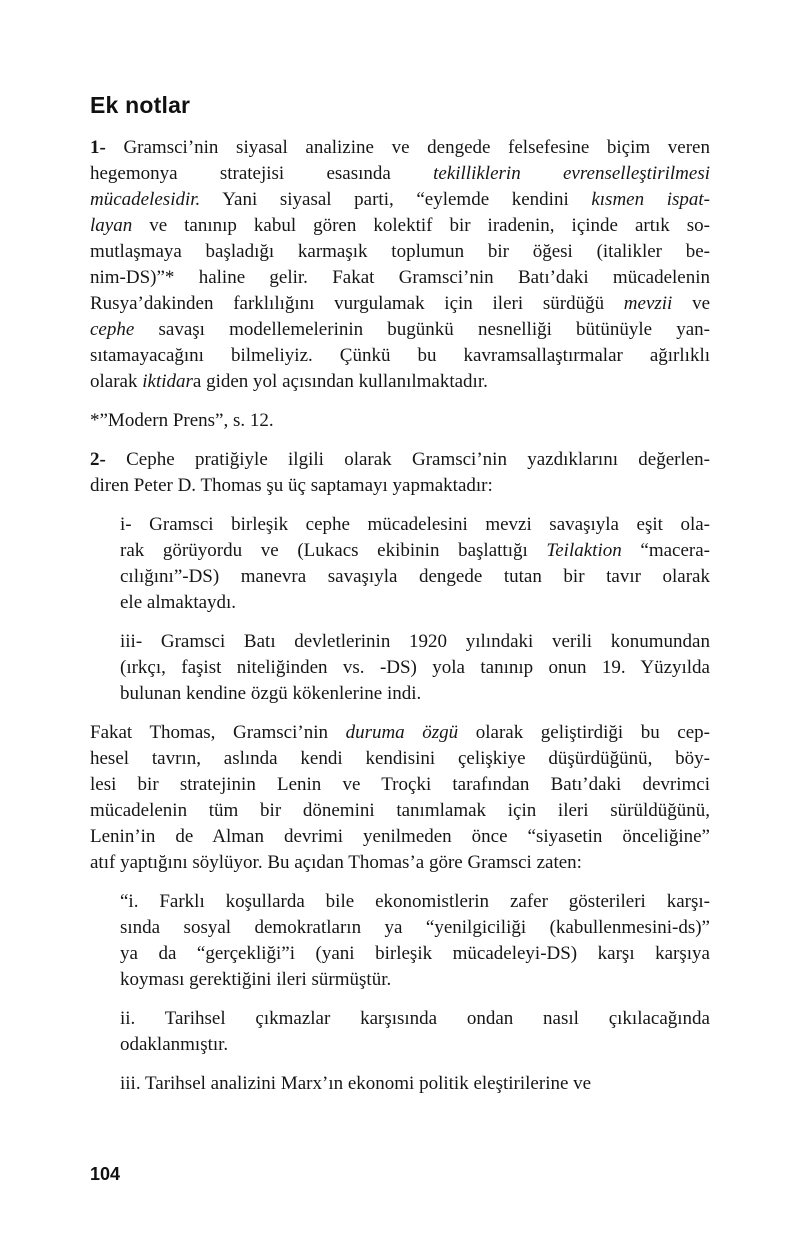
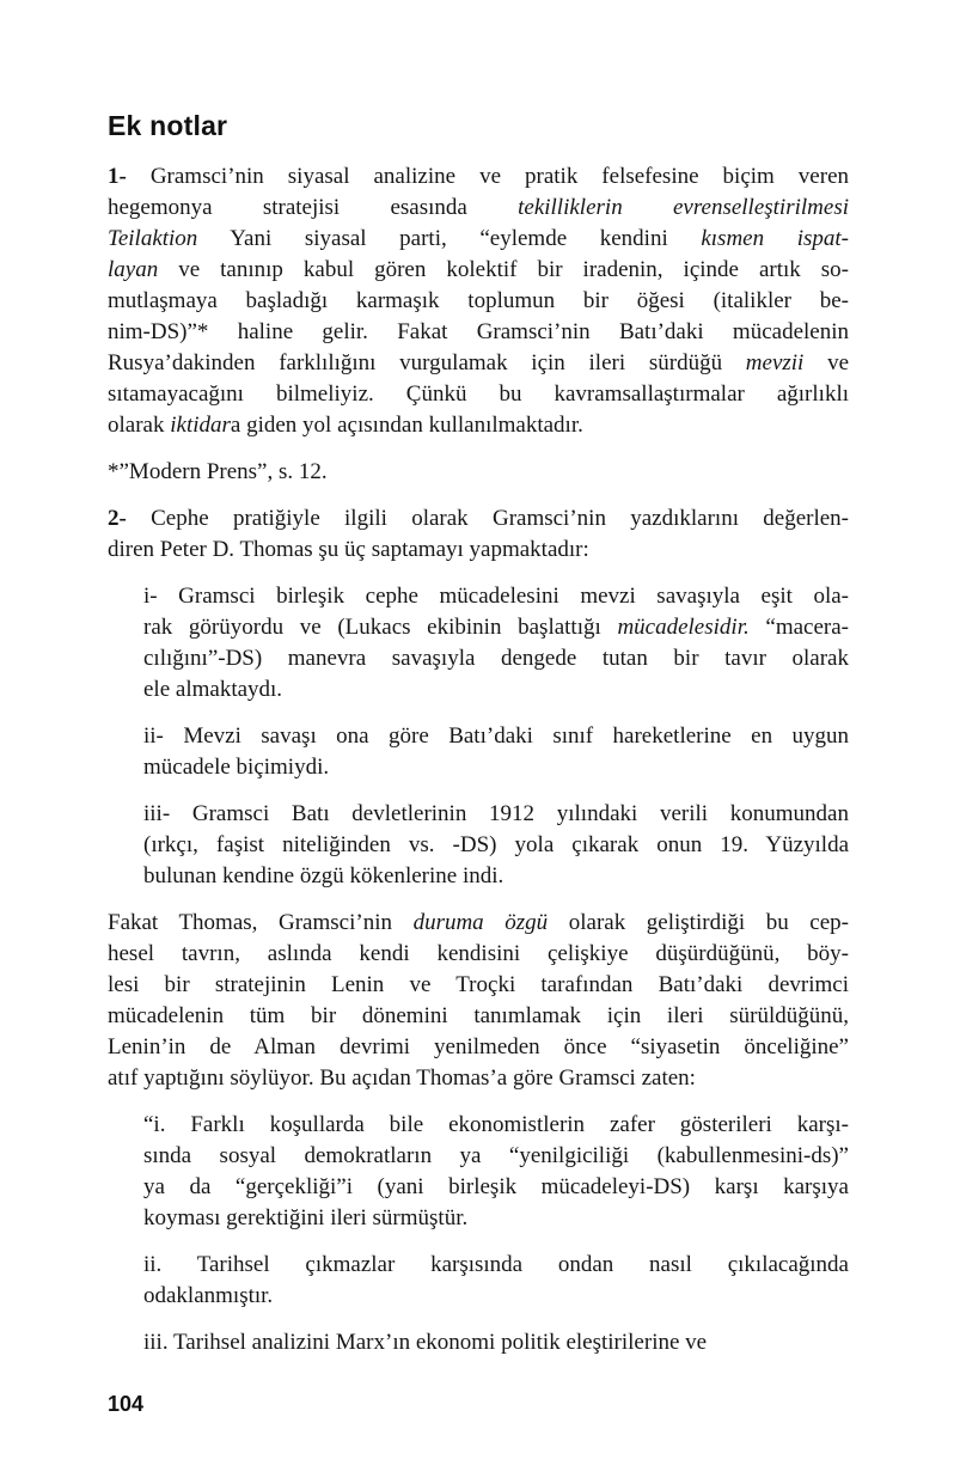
  Ek notlar
- 1- Gramsci’nin siyasal analizine ve dengede felsefesine biçim veren
+ 1- Gramsci’nin siyasal analizine ve pratik felsefesine biçim veren
  hegemonya stratejisi esasında tekilliklerin evrenselleştirilmesi
- mücadelesidir. Yani siyasal parti, “eylemde kendini kısmen ispat-
+ Teilaktion Yani siyasal parti, “eylemde kendini kısmen ispat-
  layan ve tanınıp kabul gören kolektif bir iradenin, içinde artık so-
  mutlaşmaya başladığı karmaşık toplumun bir öğesi (italikler be-
  nim-DS)”* haline gelir. Fakat Gramsci’nin Batı’daki mücadelenin
  Rusya’dakinden farklılığını vurgulamak için ileri sürdüğü mevzii ve
- cephe savaşı modellemelerinin bugünkü nesnelliği bütünüyle yan-
  sıtamayacağını bilmeliyiz. Çünkü bu kavramsallaştırmalar ağırlıklı
  olarak iktidara giden yol açısından kullanılmaktadır.
  *”Modern Prens”, s. 12.
  2- Cephe pratiğiyle ilgili olarak Gramsci’nin yazdıklarını değerlen-
  diren Peter D. Thomas şu üç saptamayı yapmaktadır:
  i- Gramsci birleşik cephe mücadelesini mevzi savaşıyla eşit ola-
- rak görüyordu ve (Lukacs ekibinin başlattığı Teilaktion “macera-
+ rak görüyordu ve (Lukacs ekibinin başlattığı mücadelesidir. “macera-
  cılığını”-DS) manevra savaşıyla dengede tutan bir tavır olarak
  ele almaktaydı.
+ ii- Mevzi savaşı ona göre Batı’daki sınıf hareketlerine en uygun
+ mücadele biçimiydi.
- iii- Gramsci Batı devletlerinin 1920 yılındaki verili konumundan
+ iii- Gramsci Batı devletlerinin 1912 yılındaki verili konumundan
- (ırkçı, faşist niteliğinden vs. -DS) yola tanınıp onun 19. Yüzyılda
+ (ırkçı, faşist niteliğinden vs. -DS) yola çıkarak onun 19. Yüzyılda
  bulunan kendine özgü kökenlerine indi.
  Fakat Thomas, Gramsci’nin duruma özgü olarak geliştirdiği bu cep-
  hesel tavrın, aslında kendi kendisini çelişkiye düşürdüğünü, böy-
  lesi bir stratejinin Lenin ve Troçki tarafından Batı’daki devrimci
  mücadelenin tüm bir dönemini tanımlamak için ileri sürüldüğünü,
  Lenin’in de Alman devrimi yenilmeden önce “siyasetin önceliğine”
  atıf yaptığını söylüyor. Bu açıdan Thomas’a göre Gramsci zaten:
  “i. Farklı koşullarda bile ekonomistlerin zafer gösterileri karşı-
  sında sosyal demokratların ya “yenilgiciliği (kabullenmesini-ds)”
  ya da “gerçekliği”i (yani birleşik mücadeleyi-DS) karşı karşıya
  koyması gerektiğini ileri sürmüştür.
  ii. Tarihsel çıkmazlar karşısında ondan nasıl çıkılacağında
  odaklanmıştır.
  iii. Tarihsel analizini Marx’ın ekonomi politik eleştirilerine ve
  104
